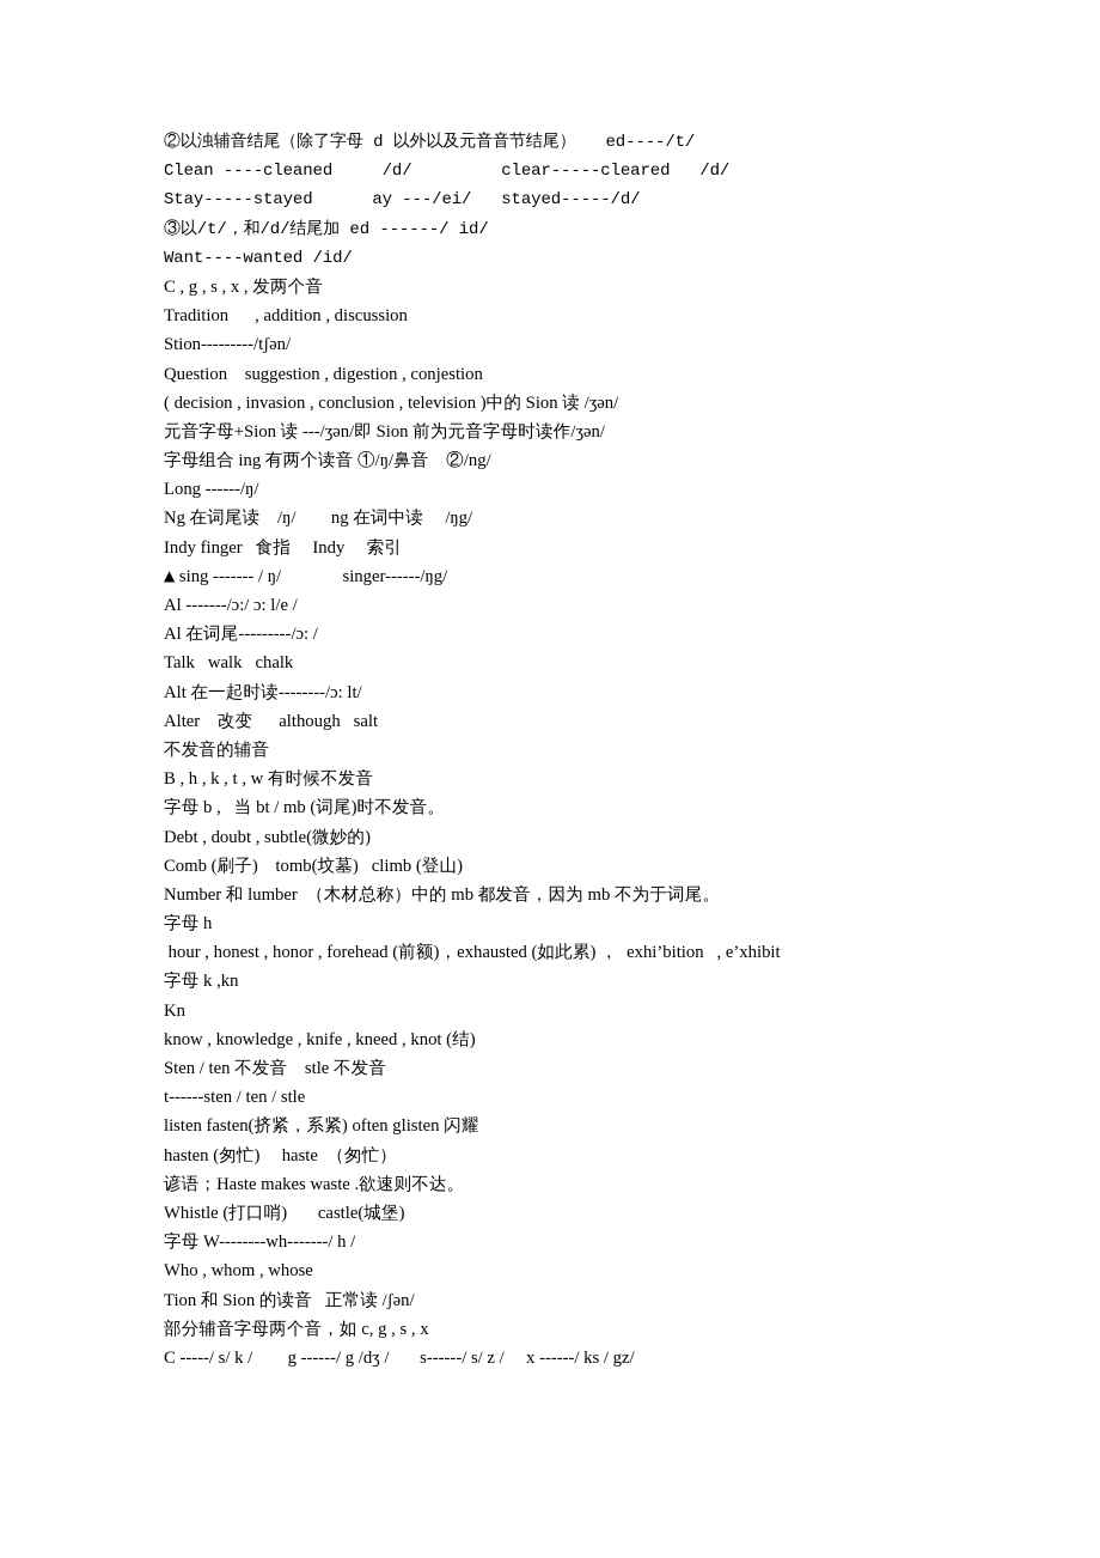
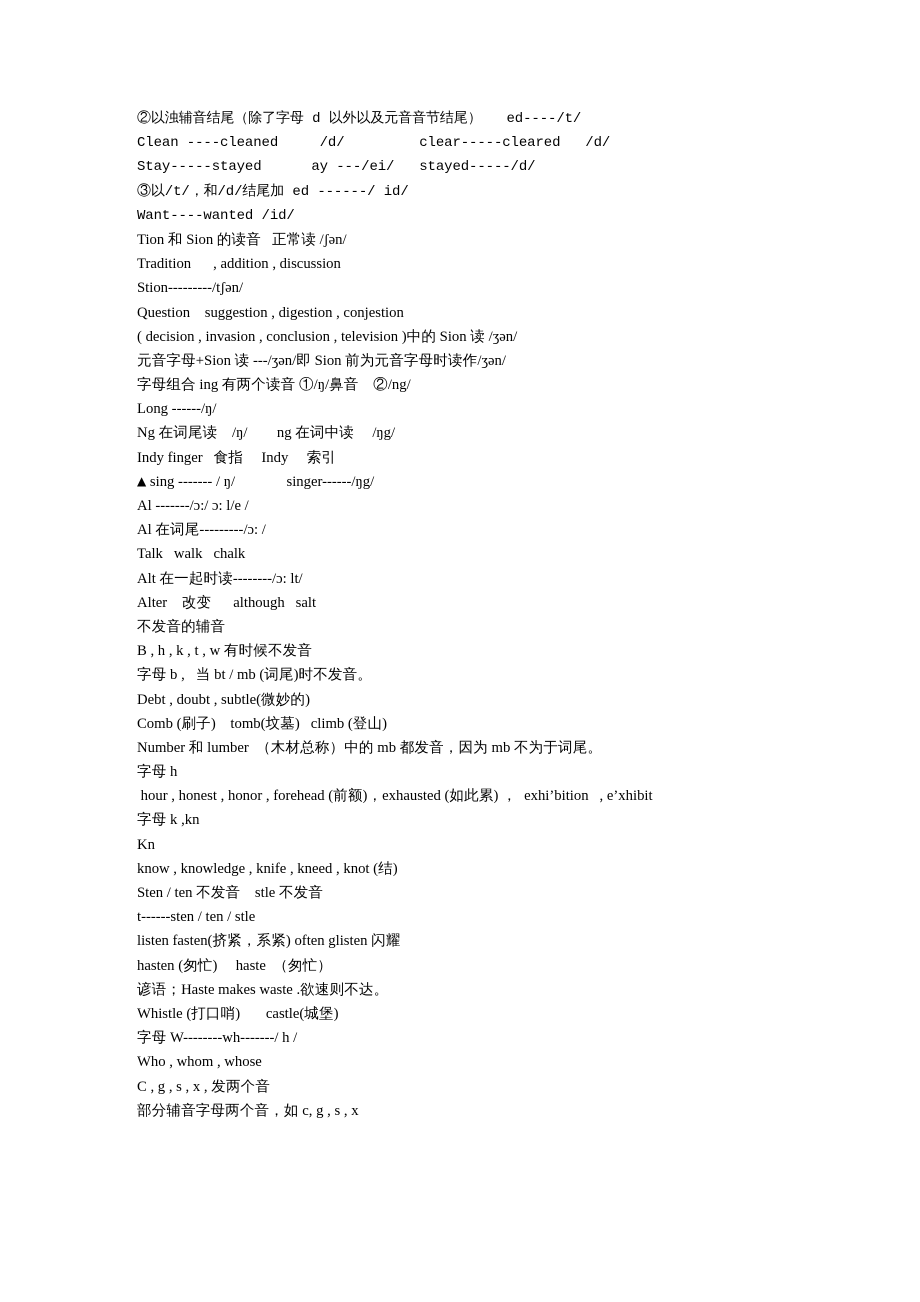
  ②以浊辅音结尾（除了字母 d 以外以及元音音节结尾） ed----/t/
  Clean ----cleaned /d/ clear-----cleared /d/
  Stay-----stayed ay ---/ei/ stayed-----/d/
  ③以/t/，和/d/结尾加 ed ------/ id/
  Want----wanted /id/
- C , g , s , x , 发两个音
+ Tion 和 Sion 的读音 正常读 /ʃən/
  Tradition , addition , discussion
  Stion---------/tʃən/
  Question suggestion , digestion , conjestion
  ( decision , invasion , conclusion , television )中的 Sion 读 /ʒən/
  元音字母+Sion 读 ---/ʒən/即 Sion 前为元音字母时读作/ʒən/
  字母组合 ing 有两个读音 ①/ŋ/鼻音 ②/ng/
  Long ------/ŋ/
  Ng 在词尾读 /ŋ/ ng 在词中读 /ŋg/
  Indy finger 食指 Indy 索引
  ▲ sing ------- / ŋ/ singer------/ŋg/
  Al -------/ɔ:/ ɔ: l/e /
  Al 在词尾---------/ɔ: /
  Talk walk chalk
  Alt 在一起时读--------/ɔ: lt/
  Alter 改变 although salt
  不发音的辅音
  B , h , k , t , w 有时候不发音
  字母 b , 当 bt / mb (词尾)时不发音。
  Debt , doubt , subtle(微妙的)
  Comb (刷子) tomb(坟墓) climb (登山)
  Number 和 lumber （木材总称）中的 mb 都发音，因为 mb 不为于词尾。
  字母 h
  hour , honest , honor , forehead (前额)，exhausted (如此累) ， exhi’bition , e’xhibit
  字母 k ,kn
  Kn
  know , knowledge , knife , kneed , knot (结)
  Sten / ten 不发音 stle 不发音
  t------sten / ten / stle
  listen fasten(挤紧，系紧) often glisten 闪耀
  hasten (匆忙) haste （匆忙）
  谚语；Haste makes waste .欲速则不达。
  Whistle (打口哨) castle(城堡)
  字母 W--------wh-------/ h /
  Who , whom , whose
- Tion 和 Sion 的读音 正常读 /ʃən/
+ C , g , s , x , 发两个音
  部分辅音字母两个音，如 c, g , s , x
- C -----/ s/ k / g ------/ g /dʒ / s------/ s/ z / x ------/ ks / gz/
